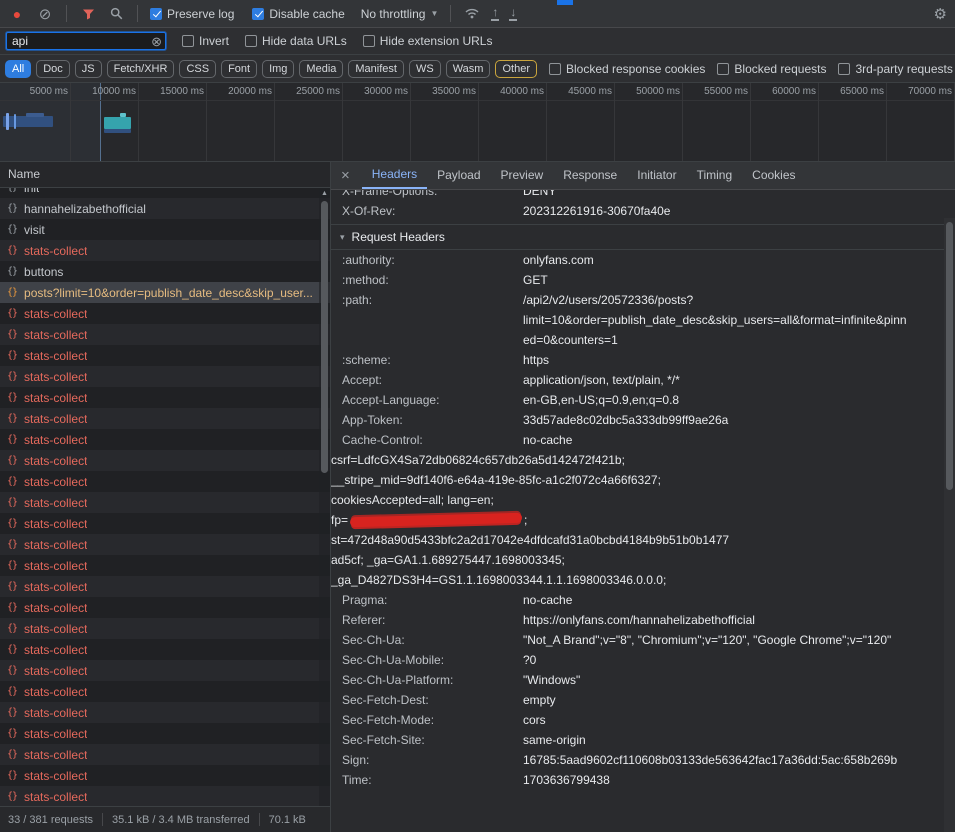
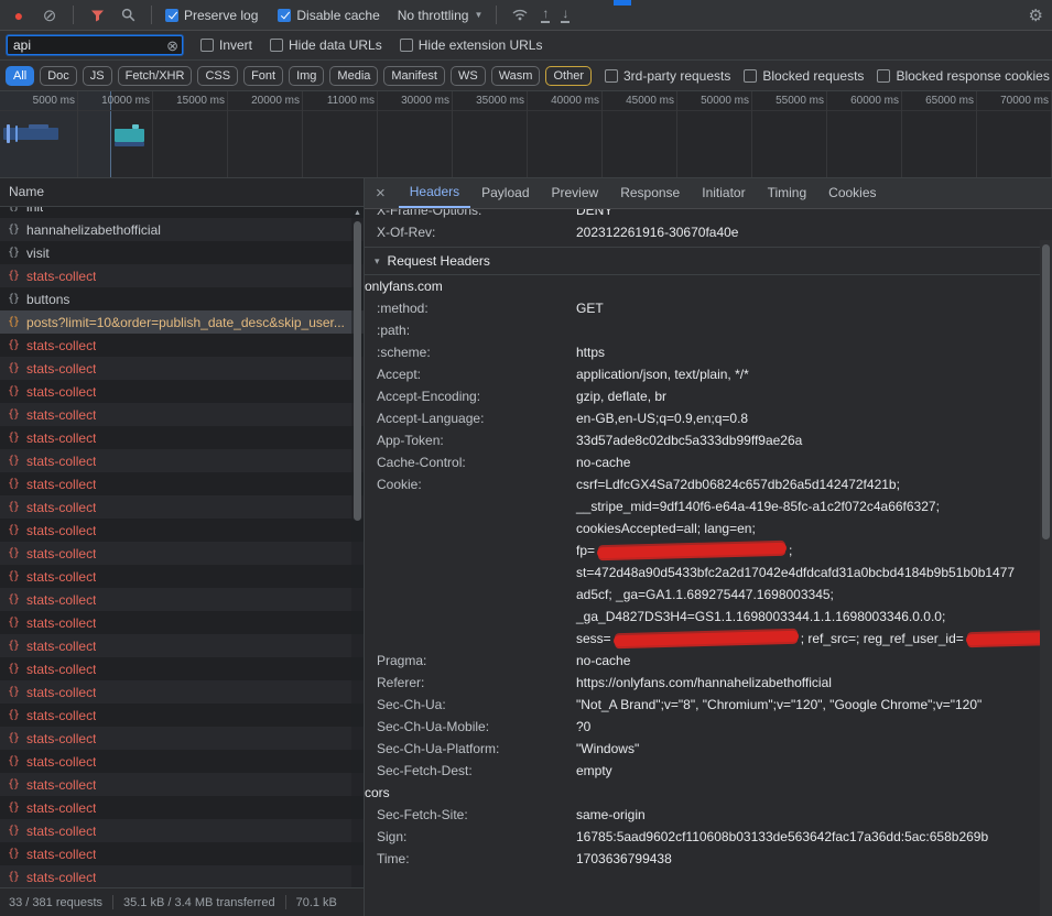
  ●
  ⊘
  Preserve log
  Disable cache
  No throttling
  ▼
  ↑
  ↓
  ⚙
  api
  ⊗
  Invert
  Hide data URLs
  Hide extension URLs
  All
  Doc
  JS
  Fetch/XHR
  CSS
  Font
  Img
  Media
  Manifest
  WS
  Wasm
  Other
- Blocked response cookies
+ 3rd-party requests
  Blocked requests
- 3rd-party requests
+ Blocked response cookies
  5000 ms
  10000 ms
  15000 ms
  20000 ms
- 25000 ms
+ 11000 ms
  30000 ms
  35000 ms
  40000 ms
  45000 ms
  50000 ms
  55000 ms
  60000 ms
  65000 ms
  70000 ms
  Name
  {}
  init
  {}
  hannahelizabethofficial
  {}
  visit
  {}
  stats-collect
  {}
  buttons
  {}
  posts?limit=10&order=publish_date_desc&skip_user...
  {}
  stats-collect
  {}
  stats-collect
  {}
  stats-collect
  {}
  stats-collect
  {}
  stats-collect
  {}
  stats-collect
  {}
  stats-collect
  {}
  stats-collect
  {}
  stats-collect
  {}
  stats-collect
  {}
  stats-collect
  {}
  stats-collect
  {}
  stats-collect
  {}
  stats-collect
  {}
  stats-collect
  {}
  stats-collect
  {}
  stats-collect
  {}
  stats-collect
  {}
  stats-collect
  {}
  stats-collect
  {}
  stats-collect
  {}
  stats-collect
  {}
  stats-collect
  {}
  stats-collect
  33 / 381 requests
  35.1 kB / 3.4 MB transferred
  70.1 kB
  ×
  Headers
  Payload
  Preview
  Response
  Initiator
  Timing
  Cookies
  X-Frame-Options:
  DENY
  X-Of-Rev:
  202312261916-30670fa40e
  ▾
  Request Headers
- :authority:
  onlyfans.com
  :method:
  GET
  :path:
- /api2/v2/users/20572336/posts?
- limit=10&order=publish_date_desc&skip_users=all&format=infinite&pinn
- ed=0&counters=1
  :scheme:
  https
  Accept:
  application/json, text/plain, */*
+ Accept-Encoding:
+ gzip, deflate, br
  Accept-Language:
  en-GB,en-US;q=0.9,en;q=0.8
  App-Token:
  33d57ade8c02dbc5a333db99ff9ae26a
  Cache-Control:
  no-cache
+ Cookie:
  csrf=LdfcGX4Sa72db06824c657db26a5d142472f421b;
  __stripe_mid=9df140f6-e64a-419e-85fc-a1c2f072c4a66f6327;
  cookiesAccepted=all; lang=en;
  fp= ;
  st=472d48a90d5433bfc2a2d17042e4dfdcafd31a0bcbd4184b9b51b0b1477
  ad5cf; _ga=GA1.1.689275447.1698003345;
  _ga_D4827DS3H4=GS1.1.1698003344.1.1.1698003346.0.0.0;
+ sess= ; ref_src=; reg_ref_user_id=
  Pragma:
  no-cache
  Referer:
  https://onlyfans.com/hannahelizabethofficial
  Sec-Ch-Ua:
  "Not_A Brand";v="8", "Chromium";v="120", "Google Chrome";v="120"
  Sec-Ch-Ua-Mobile:
  ?0
  Sec-Ch-Ua-Platform:
  "Windows"
  Sec-Fetch-Dest:
  empty
- Sec-Fetch-Mode:
  cors
  Sec-Fetch-Site:
  same-origin
  Sign:
  16785:5aad9602cf110608b03133de563642fac17a36dd:5ac:658b269b
  Time:
  1703636799438
